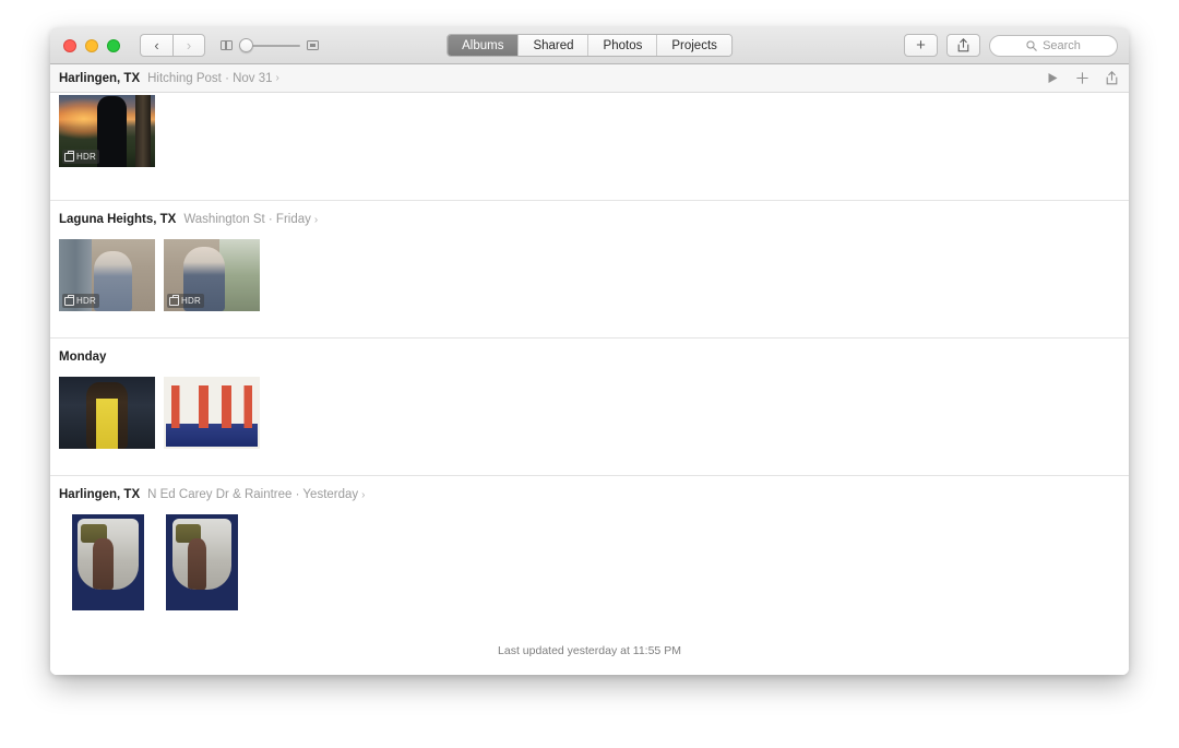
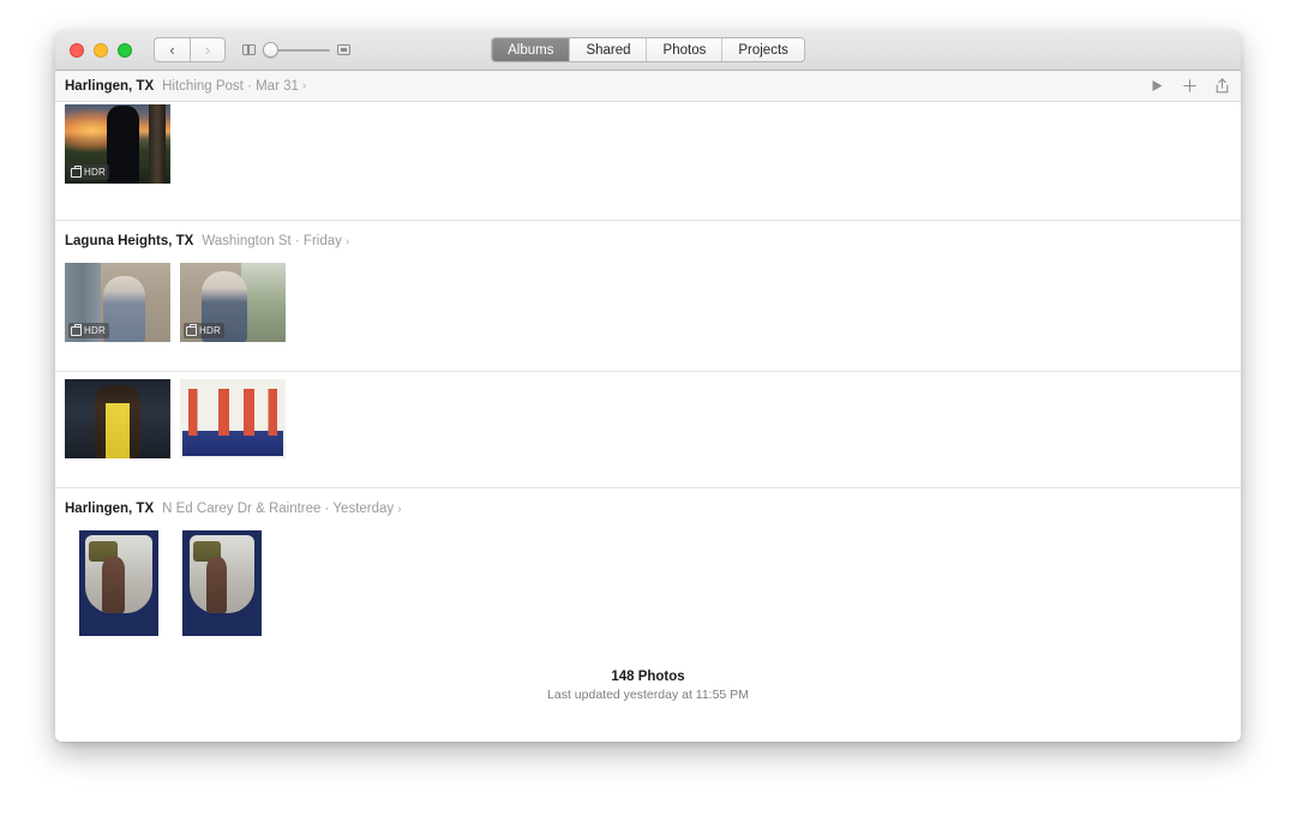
  ‹
  ›
  Albums
  Shared
  Photos
  Projects
- +
- Search
  Harlingen, TX
- Hitching Post · Nov 31
+ Hitching Post · Mar 31
  ›
  HDR
  Laguna Heights, TX
  Washington St · Friday
  ›
  HDR
  HDR
- Monday
  Harlingen, TX
  N Ed Carey Dr & Raintree · Yesterday
  ›
+ 148 Photos
  Last updated yesterday at 11:55 PM
